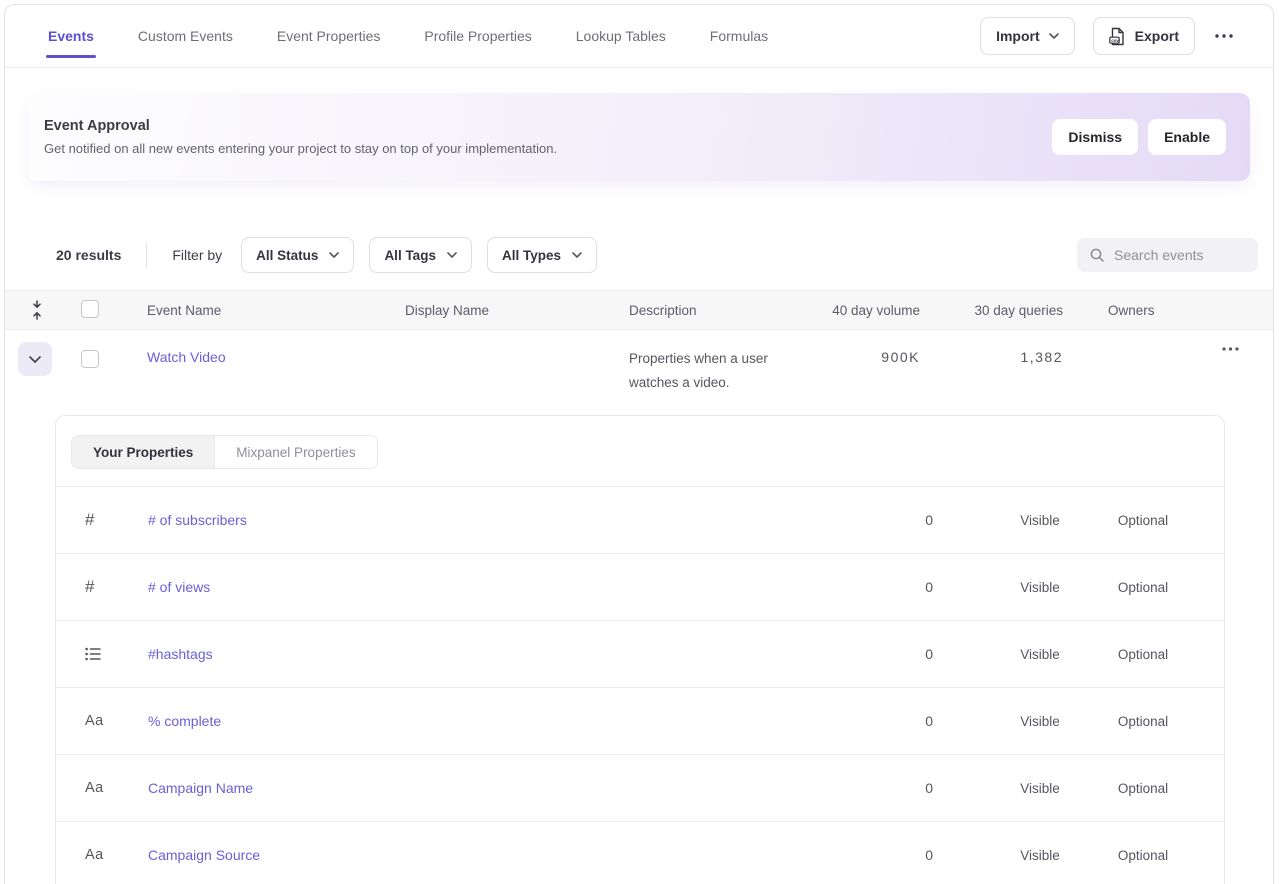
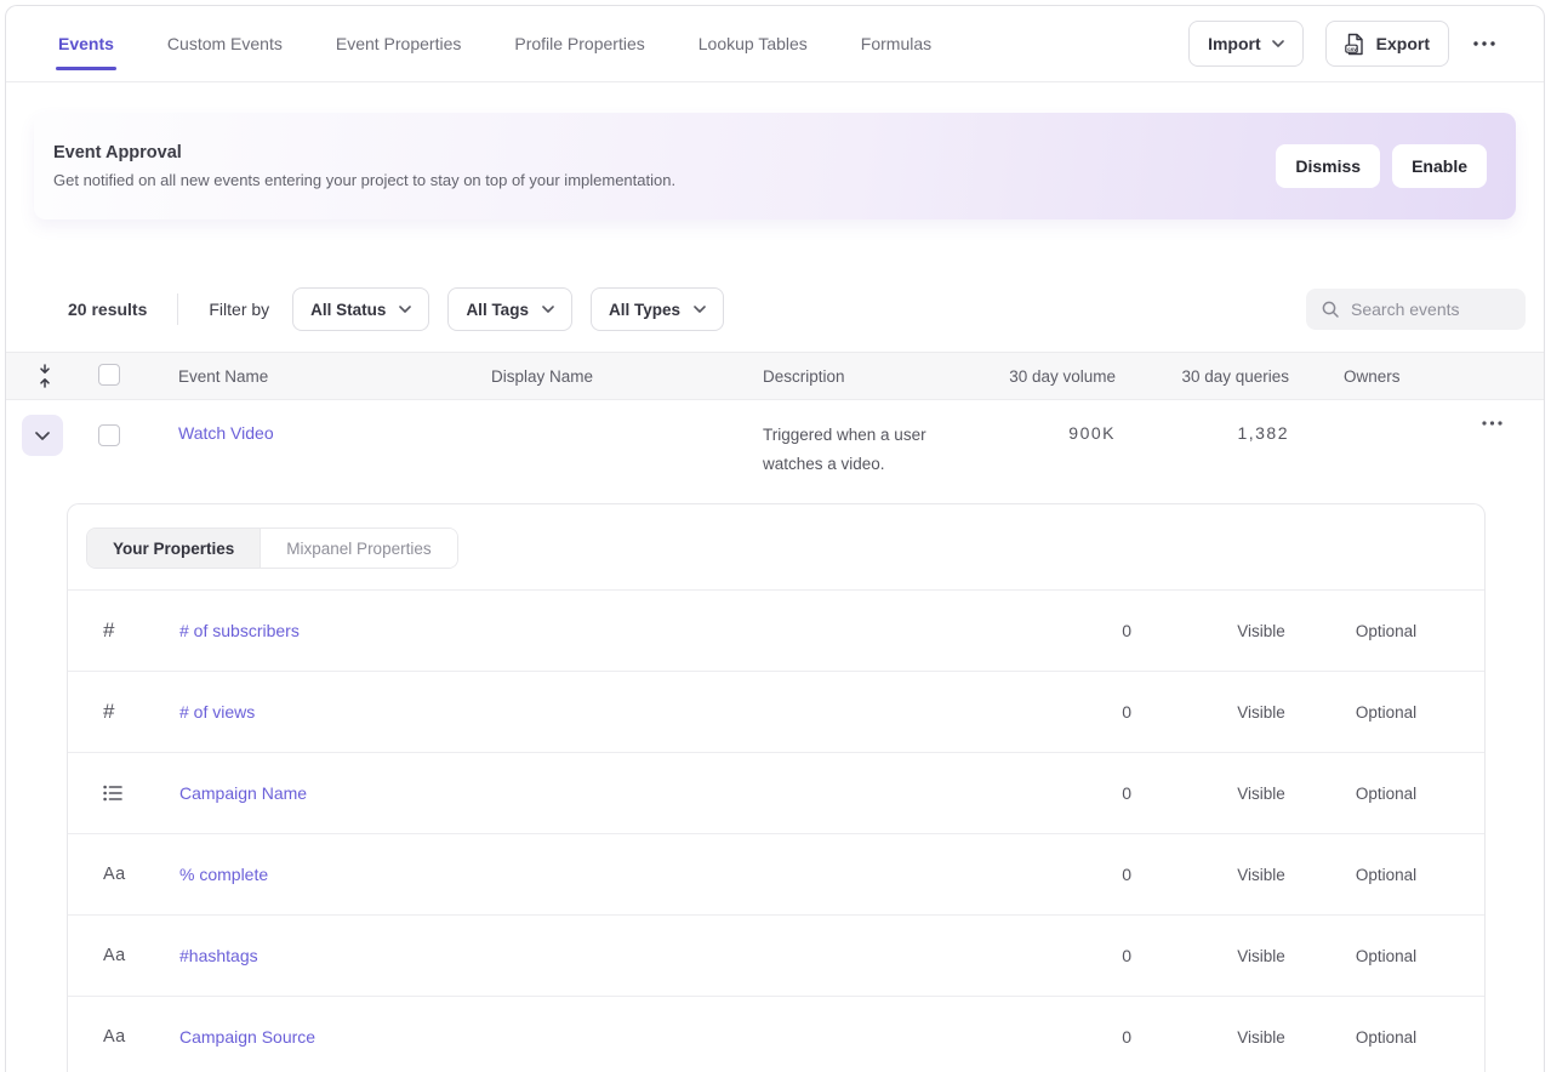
  Events
  Custom Events
  Event Properties
  Profile Properties
  Lookup Tables
  Formulas
  Import
  Export
  Event Approval
  Get notified on all new events entering your project to stay on top of your implementation.
  Dismiss
  Enable
  20 results
  Filter by
  All Status
  All Tags
  All Types
  Search events
  Event Name
  Display Name
  Description
- 40 day volume
+ 30 day volume
  30 day queries
  Owners
  Watch Video
- Properties when a user watches a video.
+ Triggered when a user watches a video.
  900K
  1,382
  Your Properties
  Mixpanel Properties
  #
  # of subscribers
  0
  Visible
  Optional
  #
  # of views
  0
  Visible
  Optional
- #hashtags
+ Campaign Name
  0
  Visible
  Optional
  Aa
  % complete
  0
  Visible
  Optional
  Aa
- Campaign Name
+ #hashtags
  0
  Visible
  Optional
  Aa
  Campaign Source
  0
  Visible
  Optional
